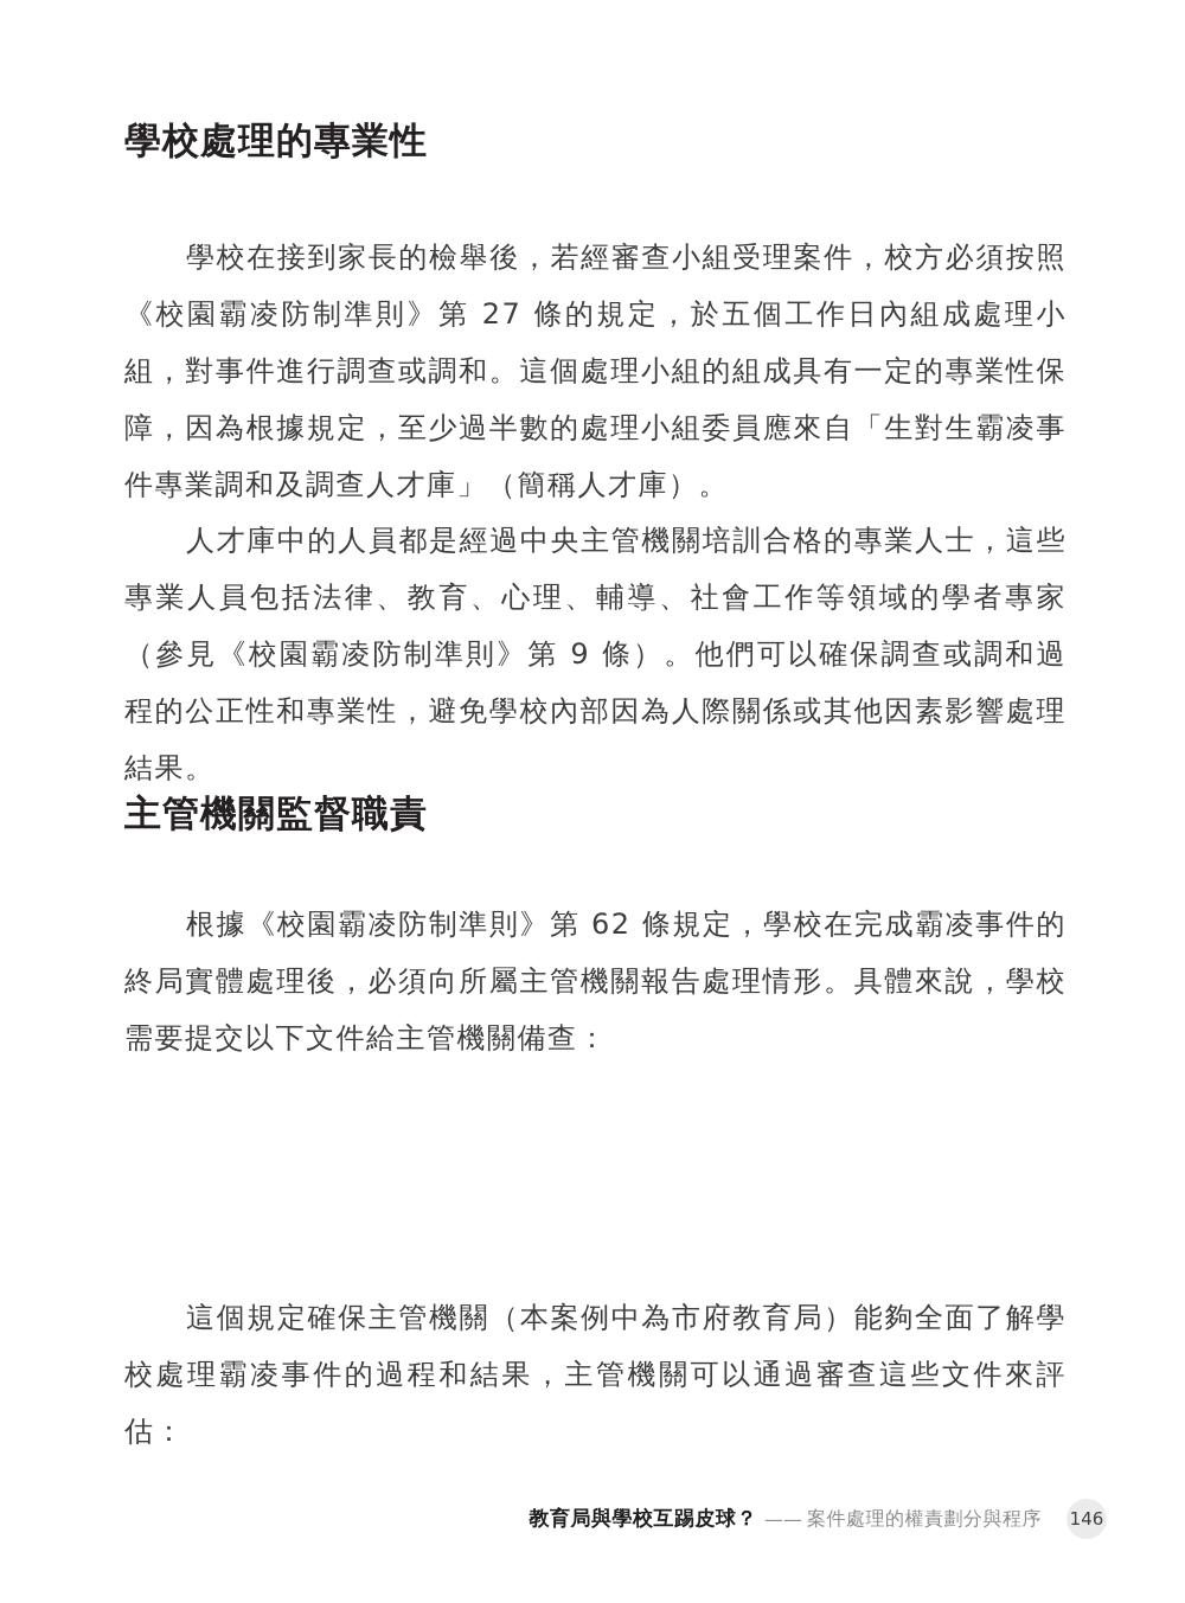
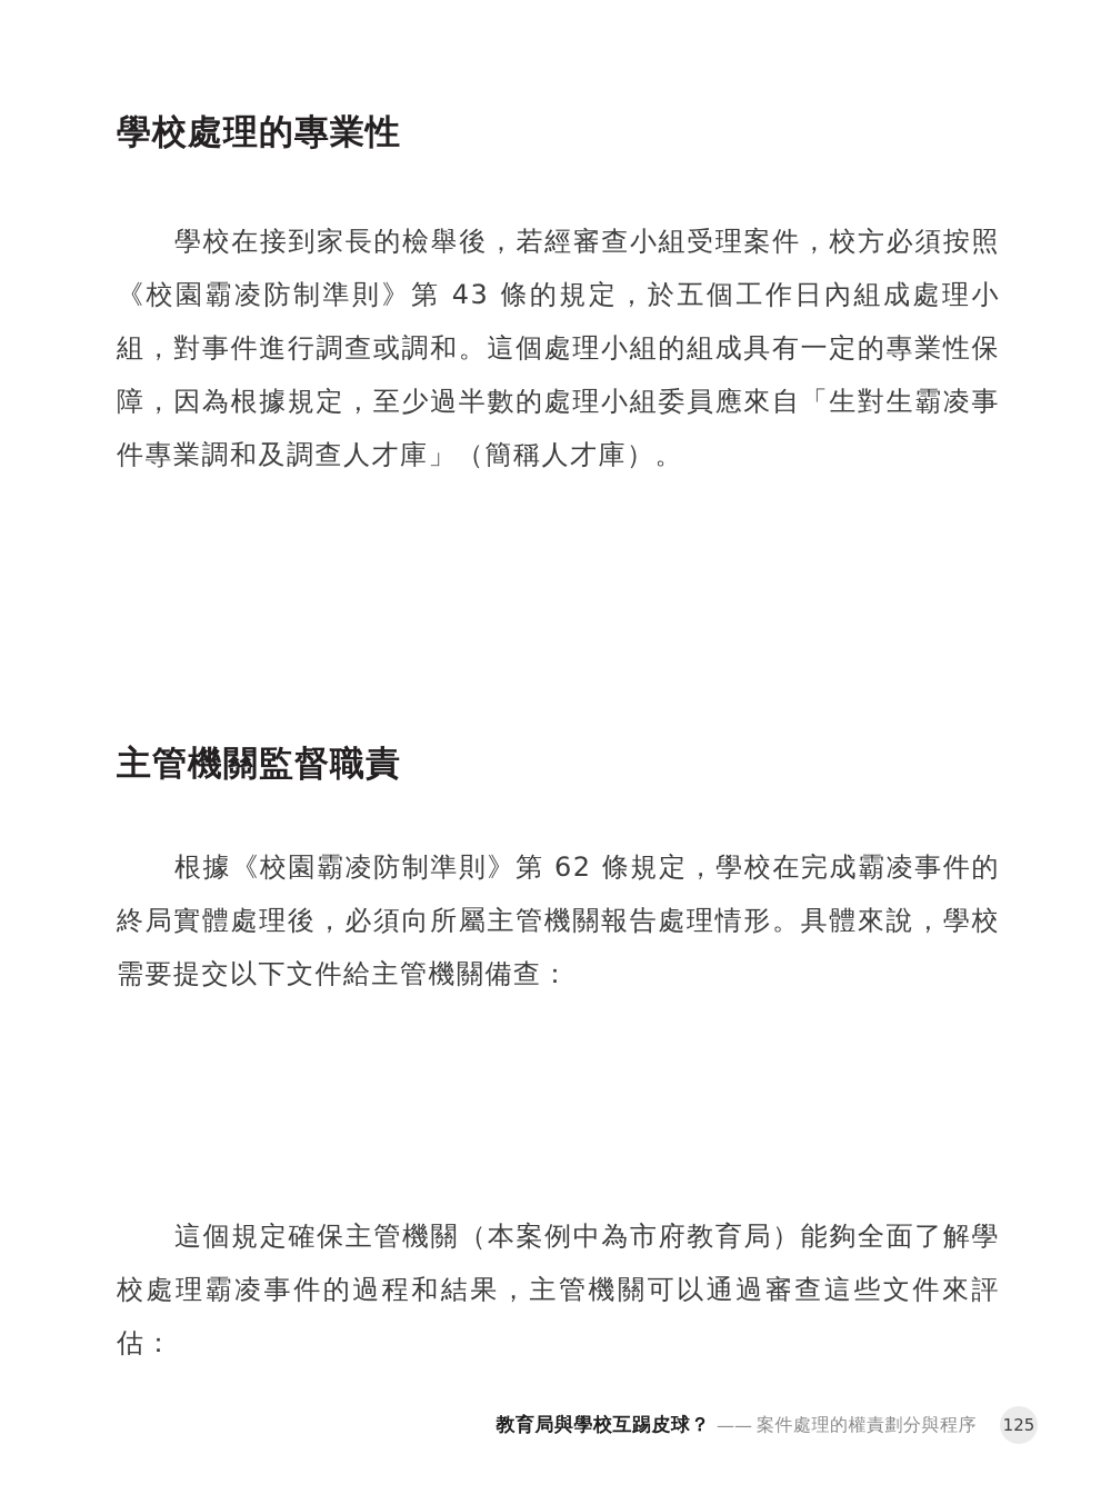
  學校處理的專業性
- 學校在接到家長的檢舉後，若經審查小組受理案件，校方必須按照《校園霸凌防制準則》第 27 條的規定，於五個工作日內組成處理小組，對事件進行調查或調和。這個處理小組的組成具有一定的專業性保障，因為根據規定，至少過半數的處理小組委員應來自「生對生霸凌事件專業調和及調查人才庫」（簡稱人才庫）。
+ 學校在接到家長的檢舉後，若經審查小組受理案件，校方必須按照《校園霸凌防制準則》第 43 條的規定，於五個工作日內組成處理小組，對事件進行調查或調和。這個處理小組的組成具有一定的專業性保障，因為根據規定，至少過半數的處理小組委員應來自「生對生霸凌事件專業調和及調查人才庫」（簡稱人才庫）。
- 人才庫中的人員都是經過中央主管機關培訓合格的專業人士，這些專業人員包括法律、教育、心理、輔導、社會工作等領域的學者專家（參見《校園霸凌防制準則》第 9 條）。他們可以確保調查或調和過程的公正性和專業性，避免學校內部因為人際關係或其他因素影響處理結果。
  主管機關監督職責
  根據《校園霸凌防制準則》第 62 條規定，學校在完成霸凌事件的終局實體處理後，必須向所屬主管機關報告處理情形。具體來說，學校需要提交以下文件給主管機關備查：
  這個規定確保主管機關（本案例中為市府教育局）能夠全面了解學校處理霸凌事件的過程和結果，主管機關可以通過審查這些文件來評估：
  教育局與學校互踢皮球？
  ——
  案件處理的權責劃分與程序
- 146
+ 125
